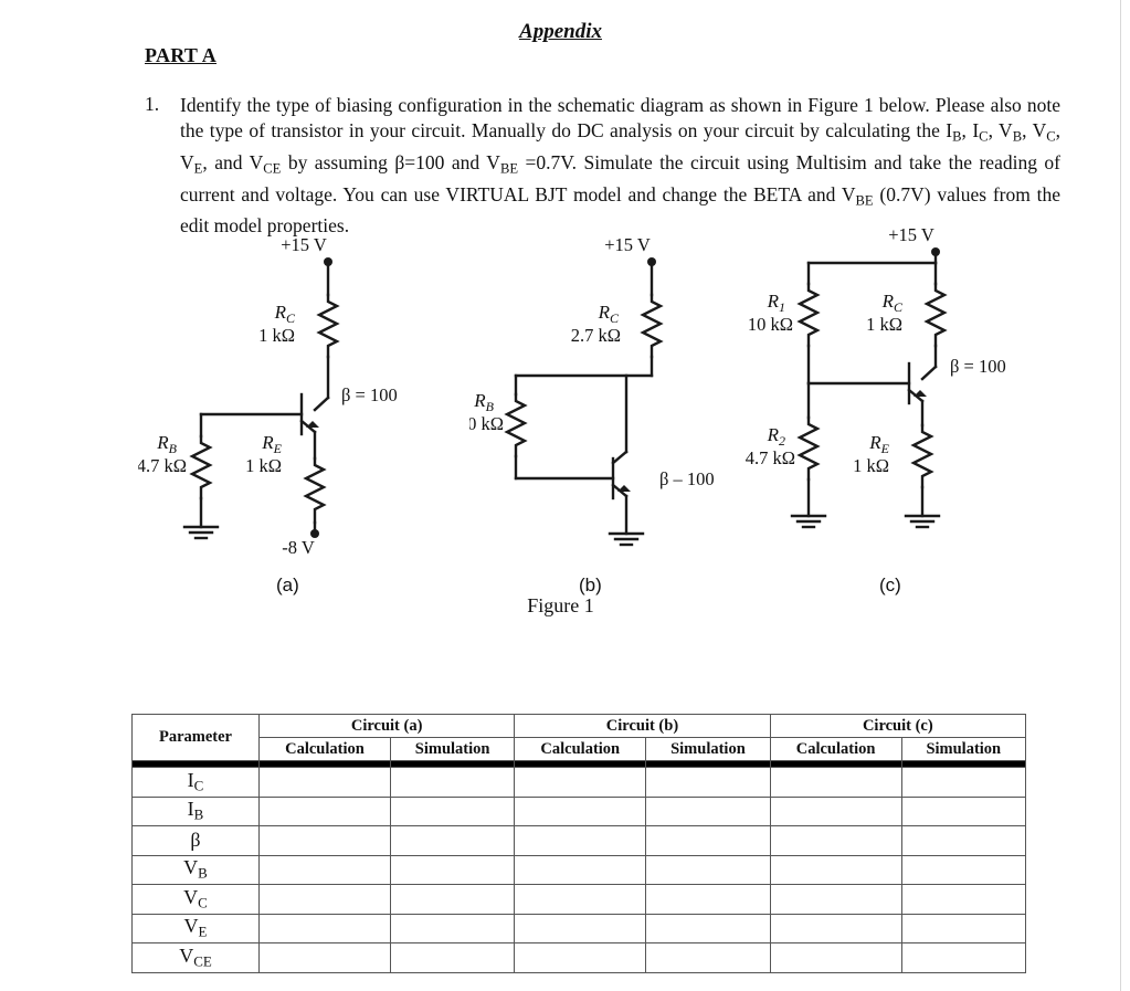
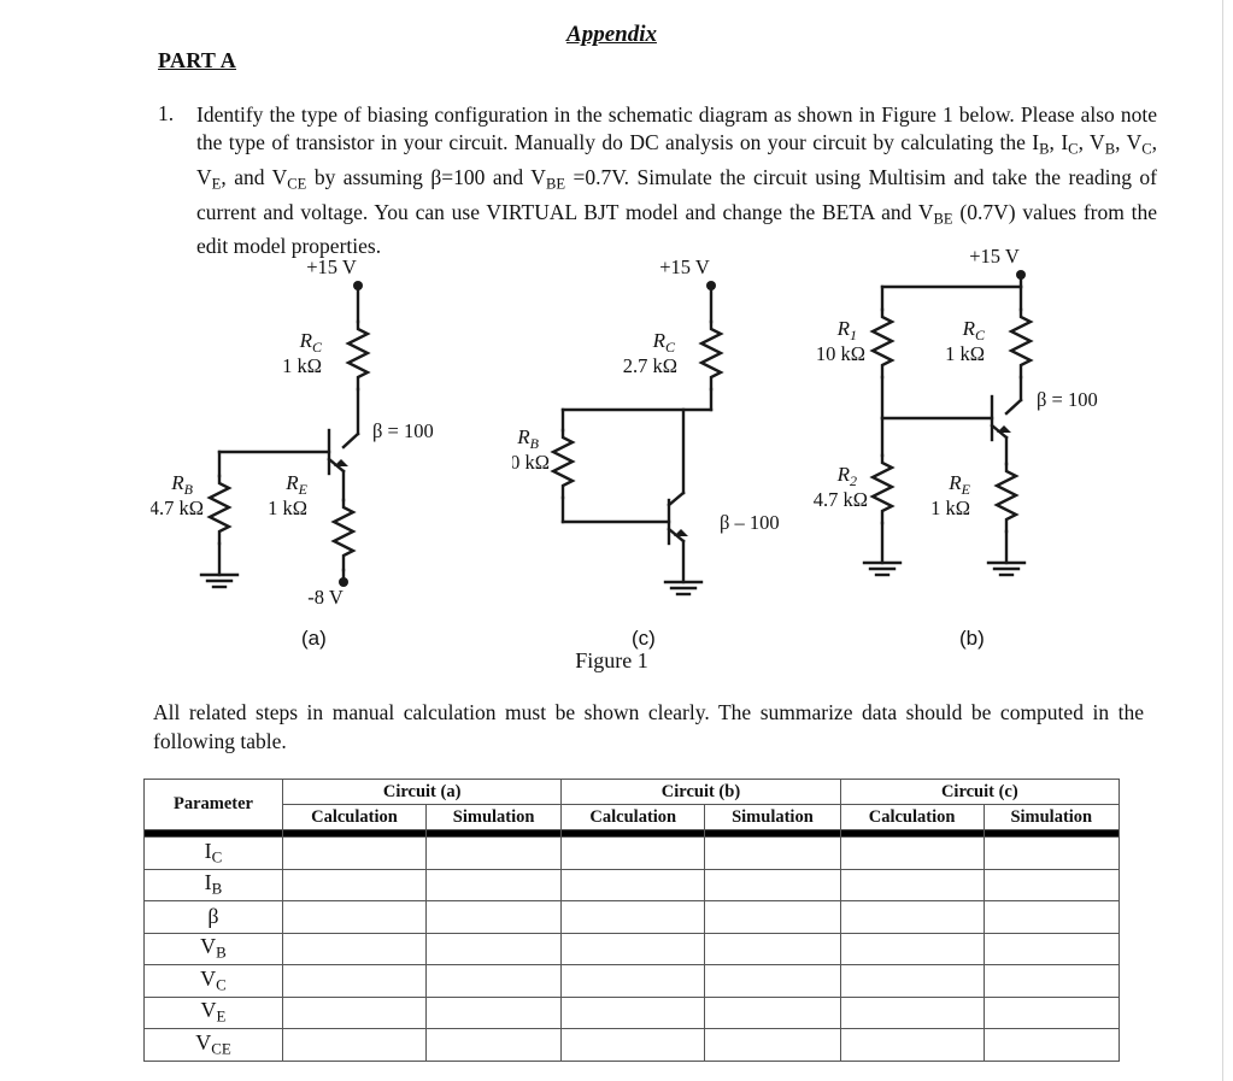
  Appendix
  PART A
  1.
  Identify the type of biasing configuration in the schematic diagram as shown in Figure 1 below. Please also note the type of transistor in your circuit. Manually do DC analysis on your circuit by calculating the IB, IC, VB, VC, VE, and VCE by assuming β=100 and VBE =0.7V. Simulate the circuit using Multisim and take the reading of current and voltage. You can use VIRTUAL BJT model and change the BETA and VBE (0.7V) values from the edit model properties.
  +15 V
  RC
  1 kΩ
  RE
  1 kΩ
  RB
  4.7 kΩ
  β = 100
  -8 V
  (a)
  +15 V
  RC
  2.7 kΩ
  RB
  β – 100
- (b)
+ (c)
  +15 V
  R1
  10 kΩ
  R2
  4.7 kΩ
  RC
  1 kΩ
  RE
  1 kΩ
  β = 100
- (c)
+ (b)
  Figure 1
+ All related steps in manual calculation must be shown clearly. The summarize data should be computed in the following table.
  Parameter	Circuit (a)	Circuit (b)	Circuit (c)
  Calculation	Simulation	Calculation	Simulation	Calculation	Simulation
  IC
  IB
  β
  VB
  VC
  VE
  VCE
